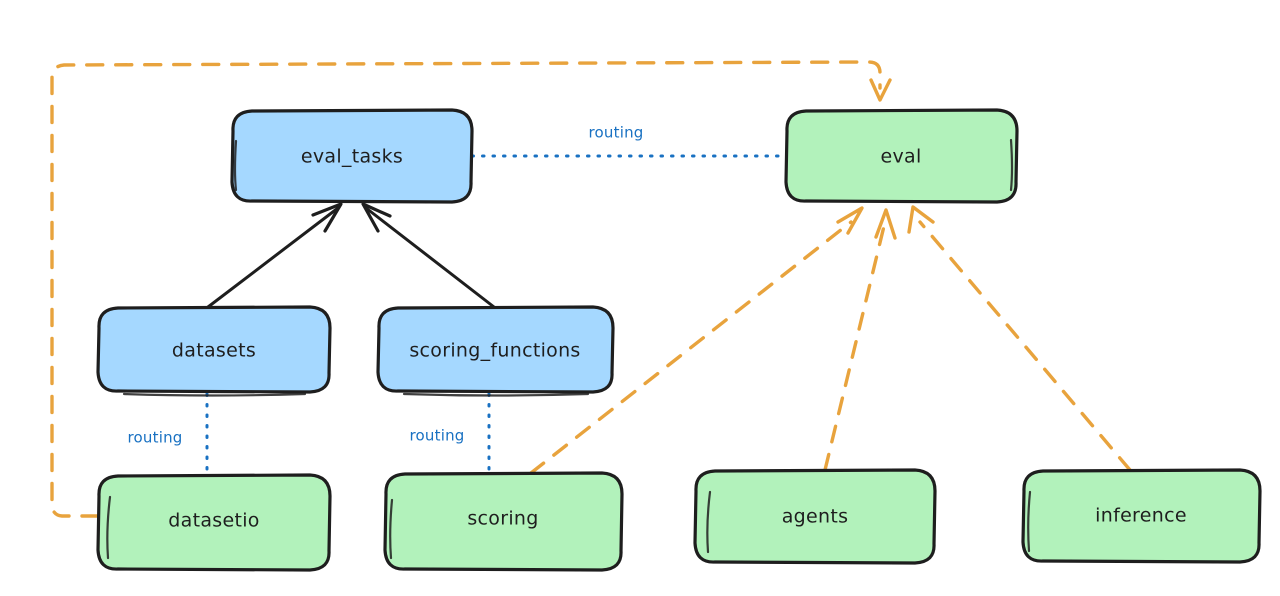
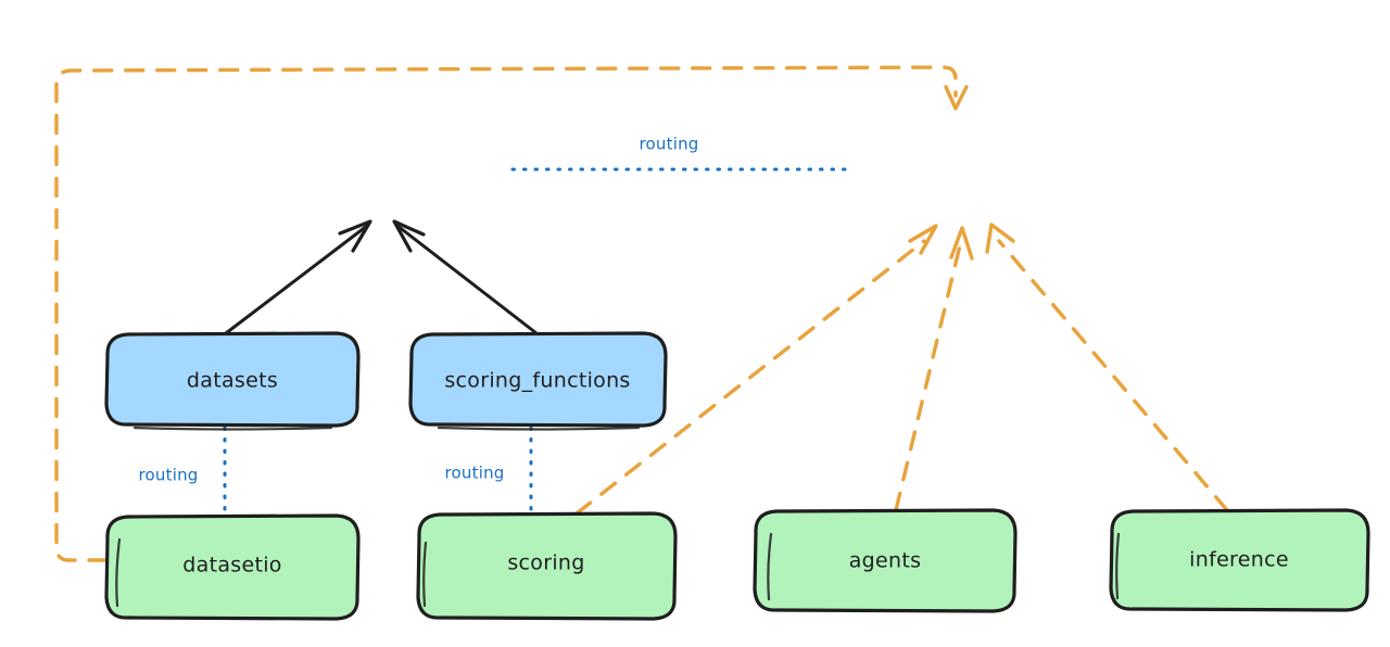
  routing
  routing
  routing
- eval_tasks
- eval
  datasets
  scoring_functions
  datasetio
  scoring
  agents
  inference
